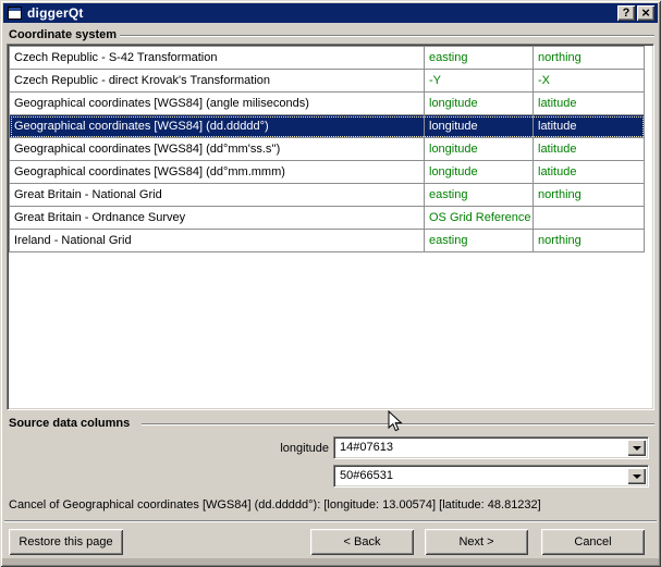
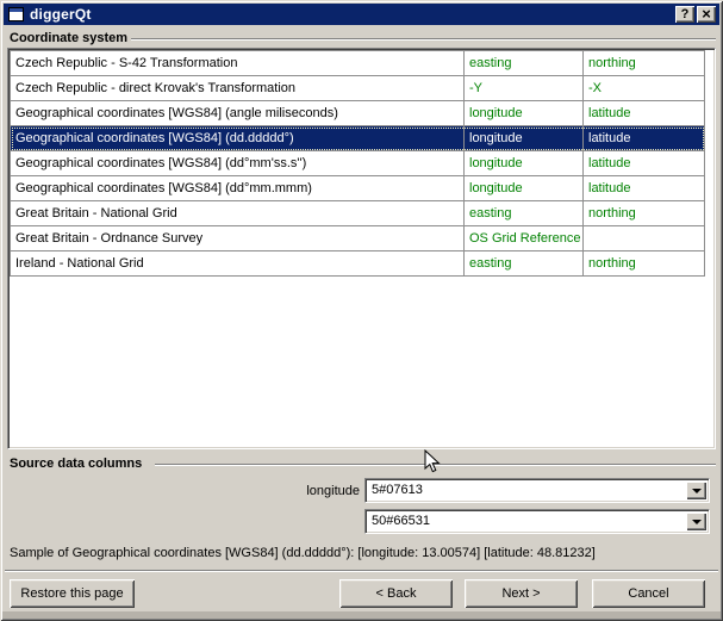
  diggerQt
  ?
  ×
  Coordinate system
  Czech Republic - S-42 Transformation	easting	northing
  Czech Republic - direct Krovak's Transformation	-Y	-X
  Geographical coordinates [WGS84] (angle miliseconds)	longitude	latitude
  Geographical coordinates [WGS84] (dd.ddddd°)	longitude	latitude
  Geographical coordinates [WGS84] (dd°mm'ss.s'')	longitude	latitude
  Geographical coordinates [WGS84] (dd°mm.mmm)	longitude	latitude
  Great Britain - National Grid	easting	northing
  Great Britain - Ordnance Survey	OS Grid Reference
  Ireland - National Grid	easting	northing
  Source data columns
  longitude
- 14#07613
+ 5#07613
  50#66531
- Cancel of Geographical coordinates [WGS84] (dd.ddddd°): [longitude: 13.00574] [latitude: 48.81232]
+ Sample of Geographical coordinates [WGS84] (dd.ddddd°): [longitude: 13.00574] [latitude: 48.81232]
  Restore this page
  < Back
  Next >
  Cancel
